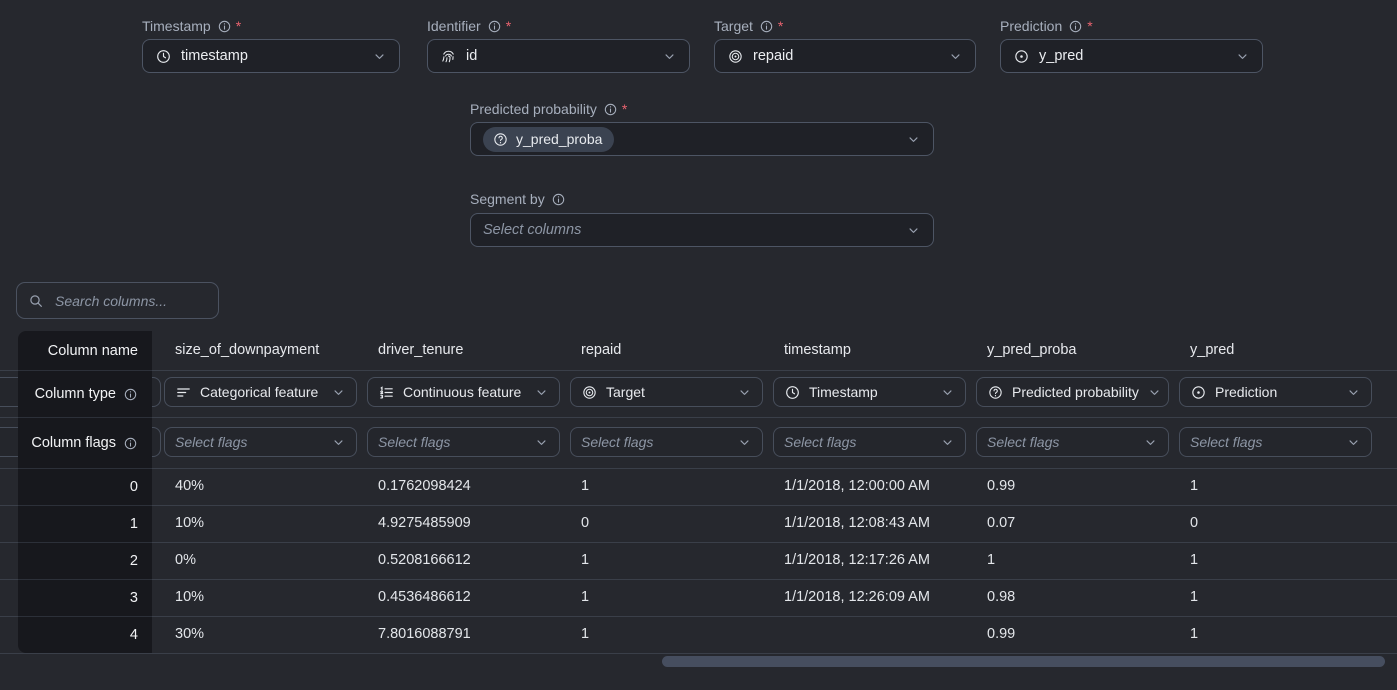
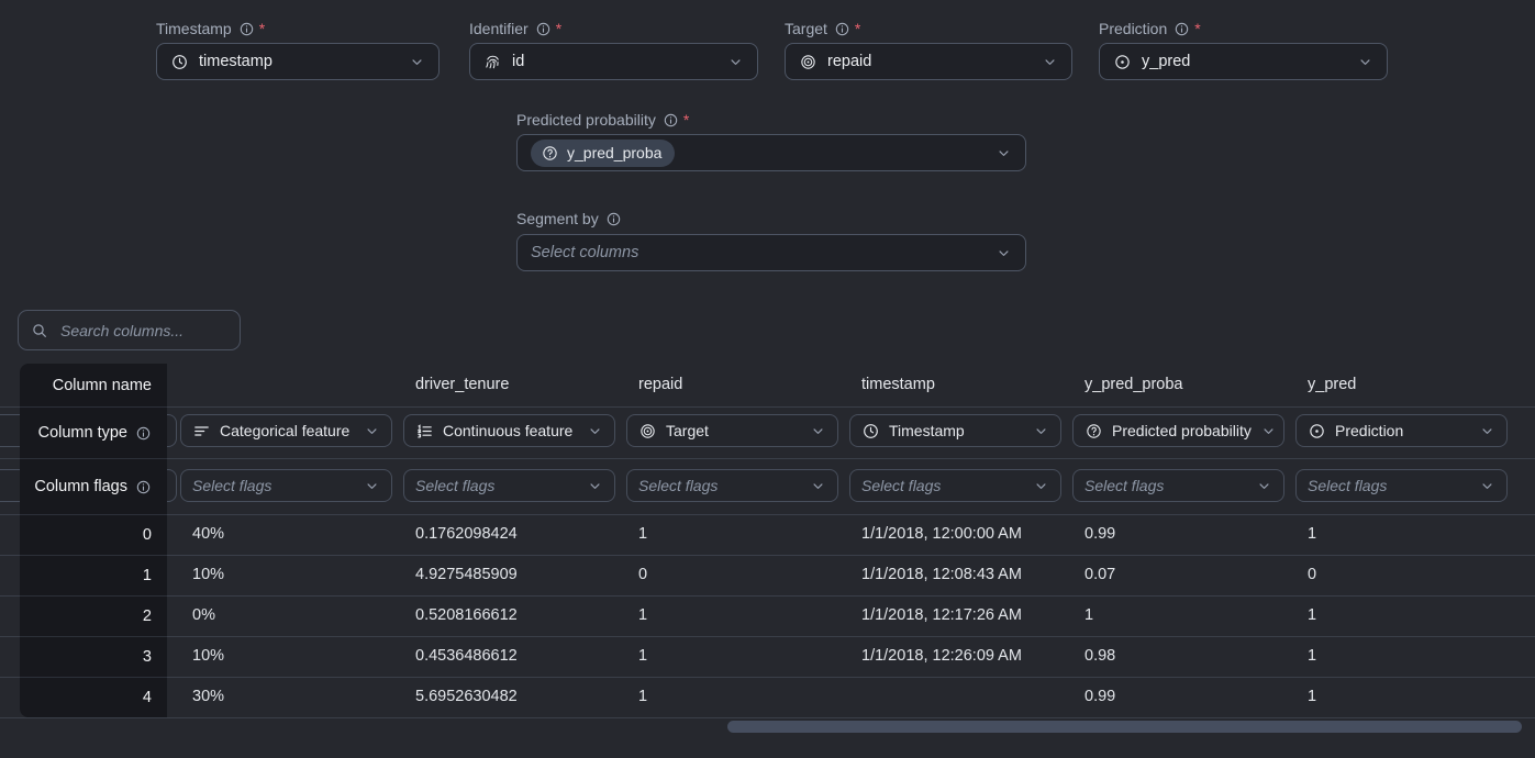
  Timestamp
  *
  timestamp
  Identifier
  *
  id
  Target
  *
  repaid
  Prediction
  *
  y_pred
  Predicted probability
  *
  y_pred_proba
  Segment by
  Select columns
  Search columns...
- size_of_downpayment
  driver_tenure
  repaid
  timestamp
  y_pred_proba
  y_pred
  Categorical feature
  Continuous feature
  Target
  Timestamp
  Predicted probability
  Prediction
  Select flags
  Select flags
  Select flags
  Select flags
  Select flags
  Select flags
  40%
  0.1762098424
  1
  1/1/2018, 12:00:00 AM
  0.99
  1
  10%
  4.9275485909
  0
  1/1/2018, 12:08:43 AM
  0.07
  0
  0%
  0.5208166612
  1
  1/1/2018, 12:17:26 AM
  1
  1
  10%
  0.4536486612
  1
  1/1/2018, 12:26:09 AM
  0.98
  1
  30%
- 7.8016088791
+ 5.6952630482
  1
  0.99
  1
  Column name
  Column type
  Column flags
  0
  1
  2
  3
  4
